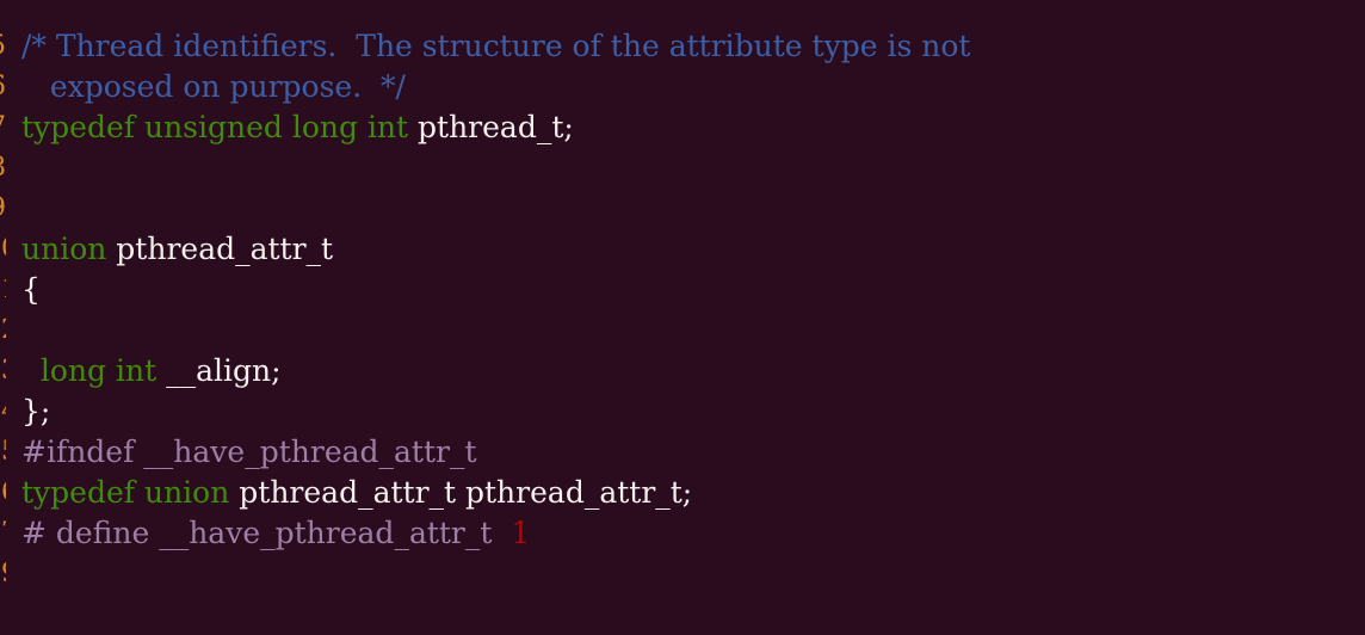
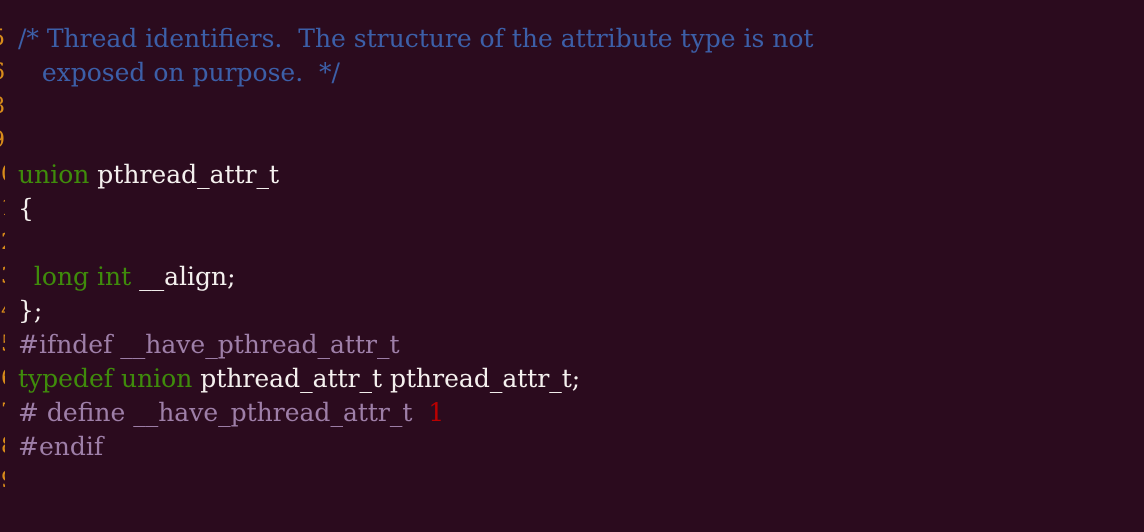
  /* Thread identifiers. The structure of the attribute type is not
  exposed on purpose. */
- typedef unsigned long int pthread_t;
  union pthread_attr_t
  {
  long int __align;
  };
  #ifndef __have_pthread_attr_t
  typedef union pthread_attr_t pthread_attr_t;
  # define __have_pthread_attr_t 1
+ #endif
